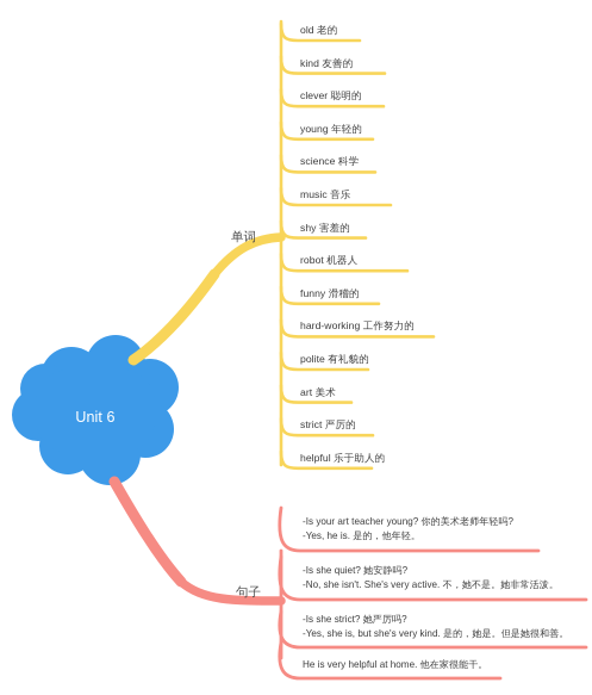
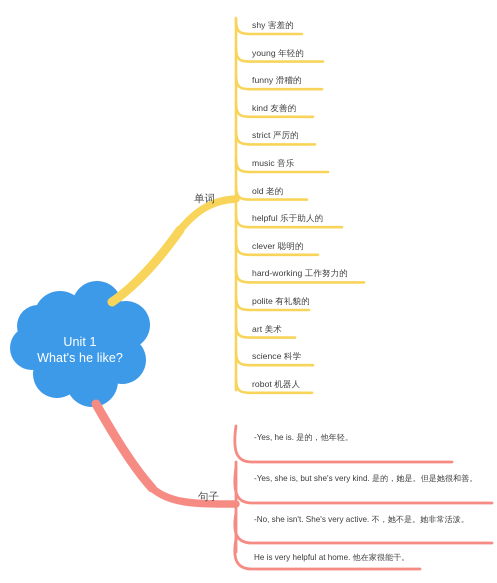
- Unit 6
+ Unit 1
+ What's he like?
  单词
  句子
- old 老的
+ shy 害羞的
- kind 友善的
+ young 年轻的
- clever 聪明的
+ funny 滑稽的
- young 年轻的
+ kind 友善的
- science 科学
+ strict 严厉的
  music 音乐
- shy 害羞的
+ old 老的
- robot 机器人
+ helpful 乐于助人的
- funny 滑稽的
+ clever 聪明的
  hard-working 工作努力的
  polite 有礼貌的
  art 美术
- strict 严厉的
+ science 科学
- helpful 乐于助人的
+ robot 机器人
- -Is your art teacher young? 你的美术老师年轻吗?
  -Yes, he is. 是的，他年轻。
- -Is she quiet? 她安静吗?
- -No, she isn't. She's very active. 不，她不是。她非常活泼。
+ -Yes, she is, but she's very kind. 是的，她是。但是她很和善。
- -Is she strict? 她严厉吗?
- -Yes, she is, but she's very kind. 是的，她是。但是她很和善。
+ -No, she isn't. She's very active. 不，她不是。她非常活泼。
  He is very helpful at home. 他在家很能干。
